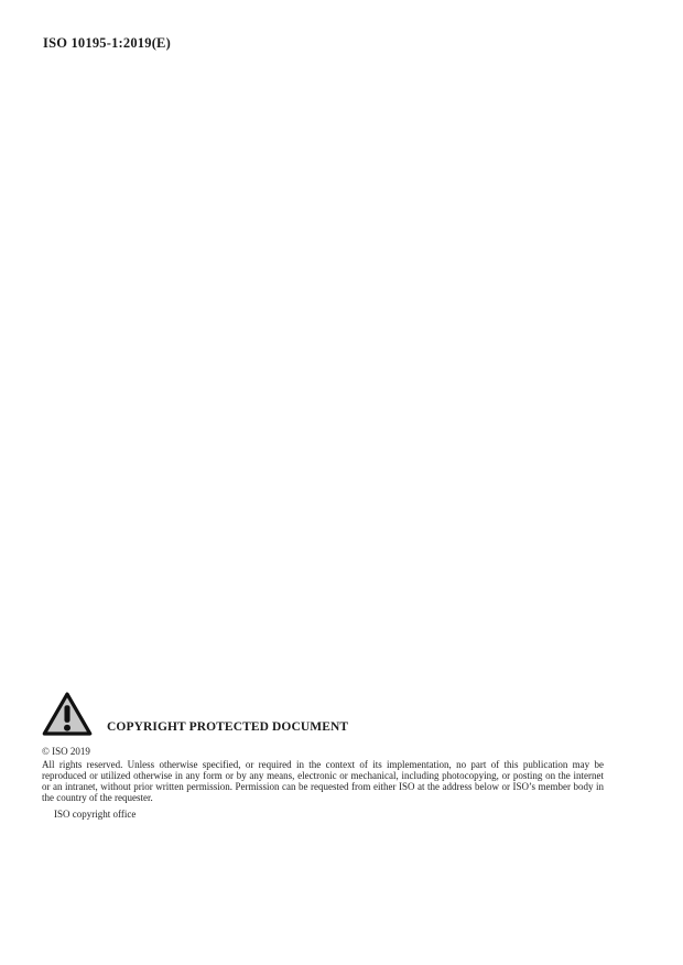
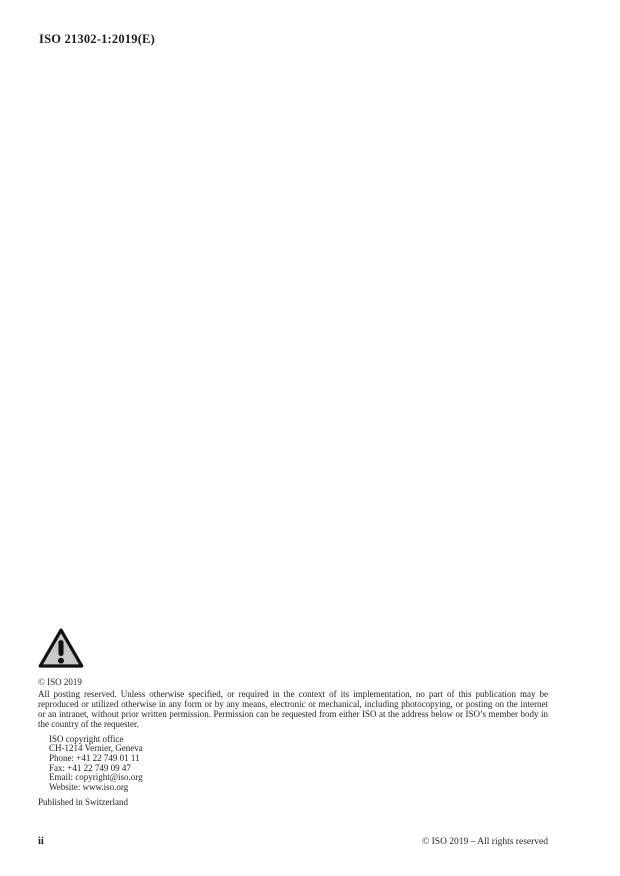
- ISO 10195-1:2019(E)
+ ISO 21302-1:2019(E)
- COPYRIGHT PROTECTED DOCUMENT
  © ISO 2019
- All rights reserved. Unless otherwise specified, or required in the context of its implementation, no part of this publication may be reproduced or utilized otherwise in any form or by any means, electronic or mechanical, including photocopying, or posting on the internet or an intranet, without prior written permission. Permission can be requested from either ISO at the address below or ISO’s member body in the country of the requester.
+ All posting reserved. Unless otherwise specified, or required in the context of its implementation, no part of this publication may be reproduced or utilized otherwise in any form or by any means, electronic or mechanical, including photocopying, or posting on the internet or an intranet, without prior written permission. Permission can be requested from either ISO at the address below or ISO’s member body in the country of the requester.
  ISO copyright office
+ CH-1214 Vernier, Geneva
+ Phone: +41 22 749 01 11
+ Fax: +41 22 749 09 47
+ Email: copyright@iso.org
+ Website: www.iso.org
+ Published in Switzerland
+ ii
+ © ISO 2019 – All rights reserved
